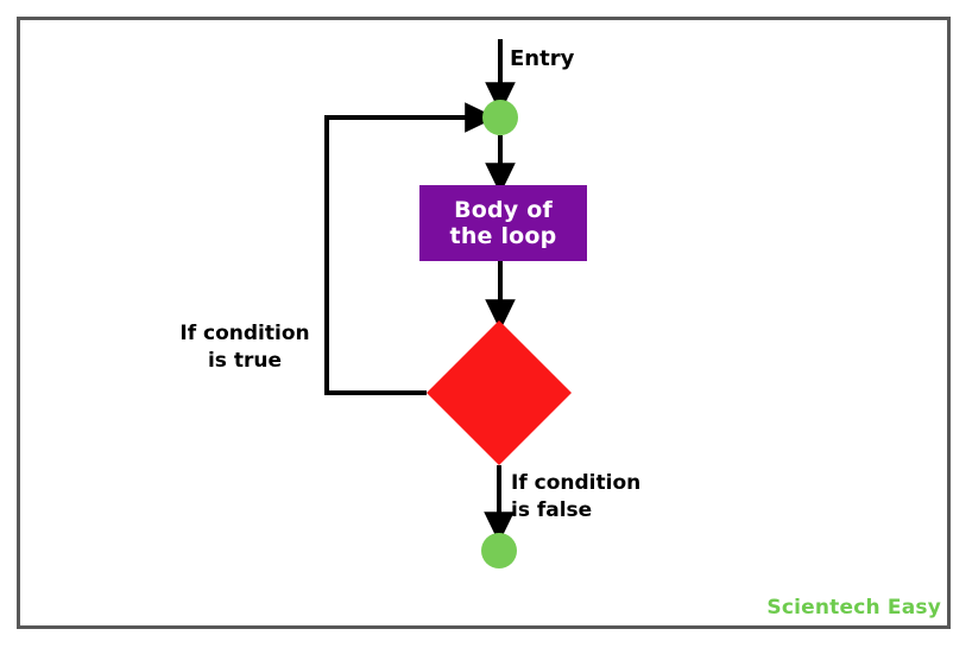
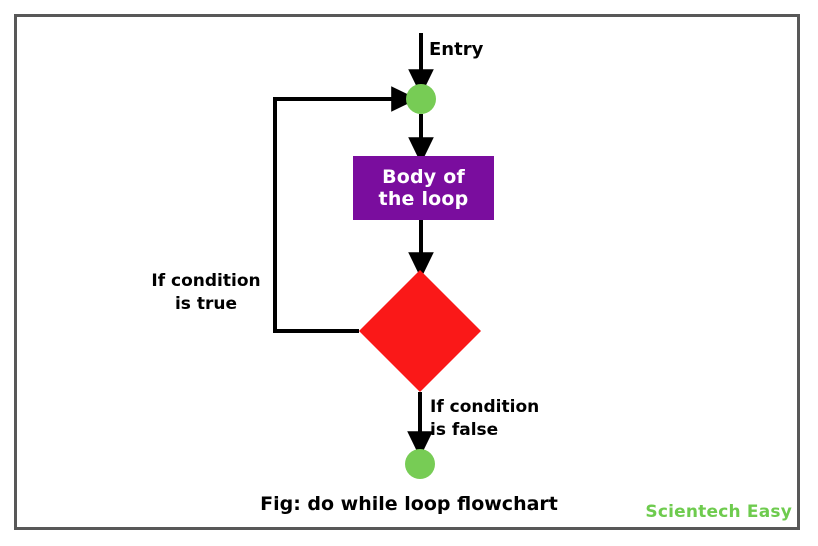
  Entry
  Body of
  the loop
  If condition
  is true
  If condition
  is false
+ Fig: do while loop flowchart
  Scientech Easy
